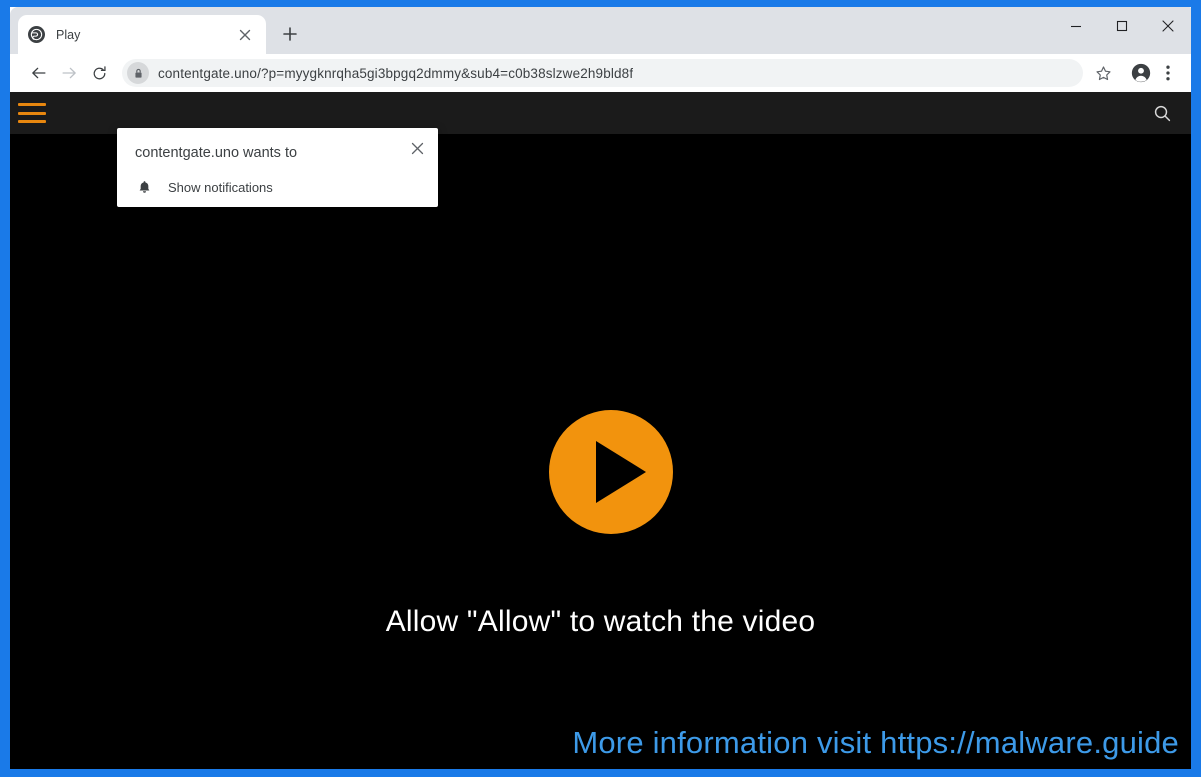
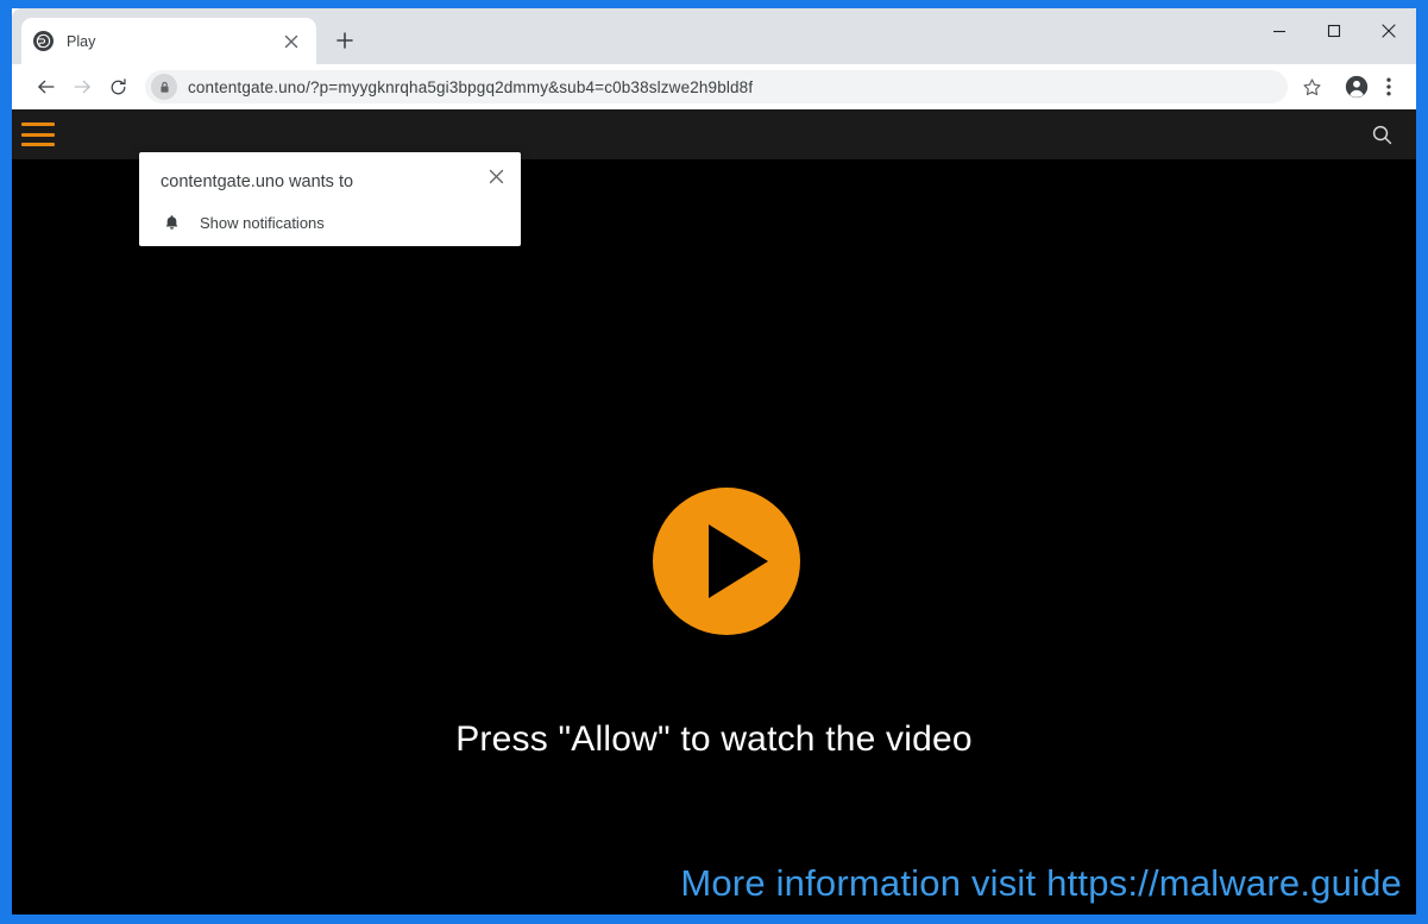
  Play
  contentgate.uno/?p=myygknrqha5gi3bpgq2dmmy&sub4=c0b38slzwe2h9bld8f
- Allow "Allow" to watch the video
+ Press "Allow" to watch the video
  More information visit https://malware.guide
  contentgate.uno wants to
  Show notifications
